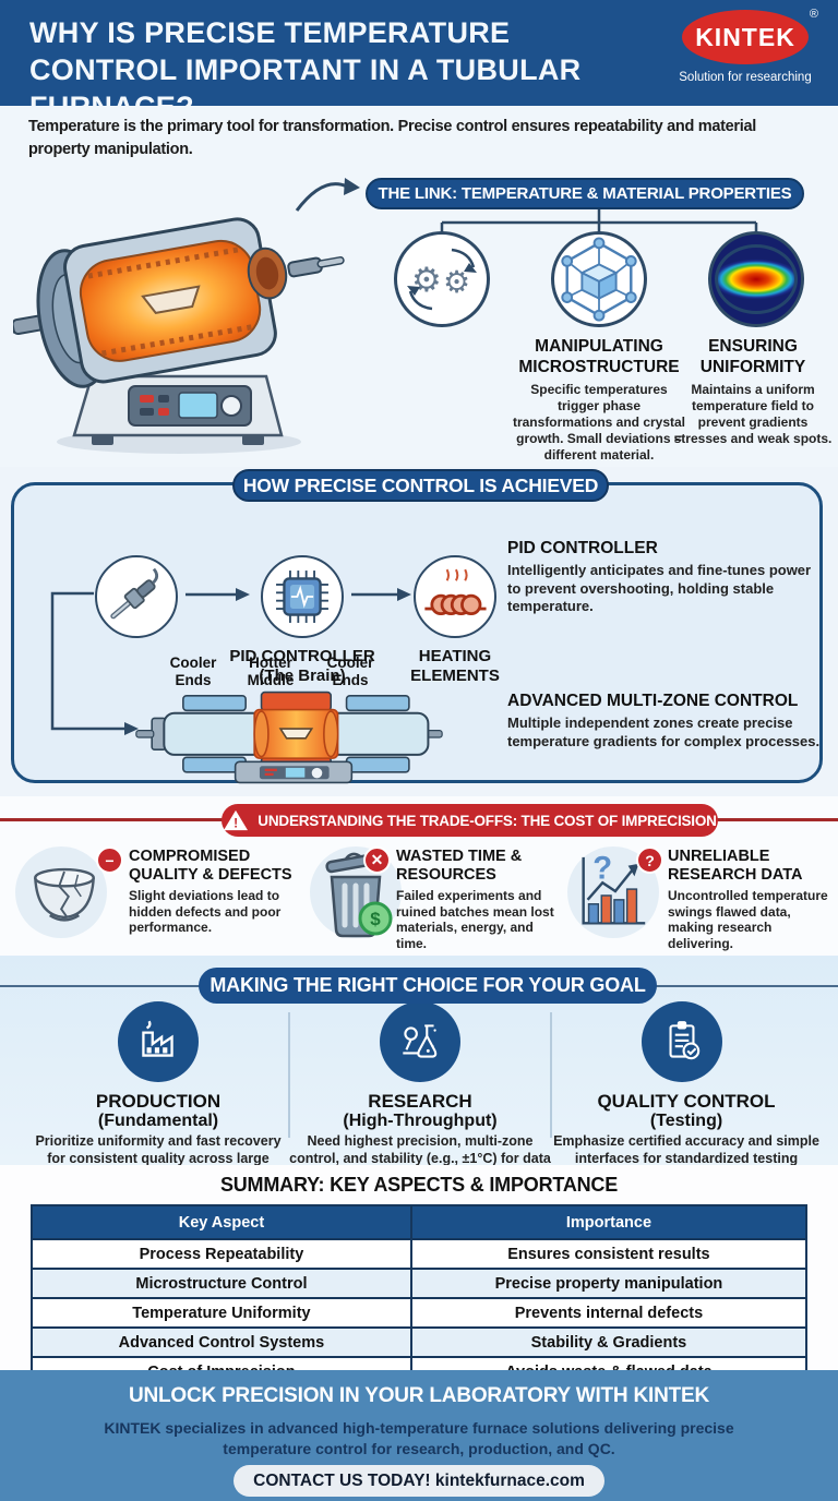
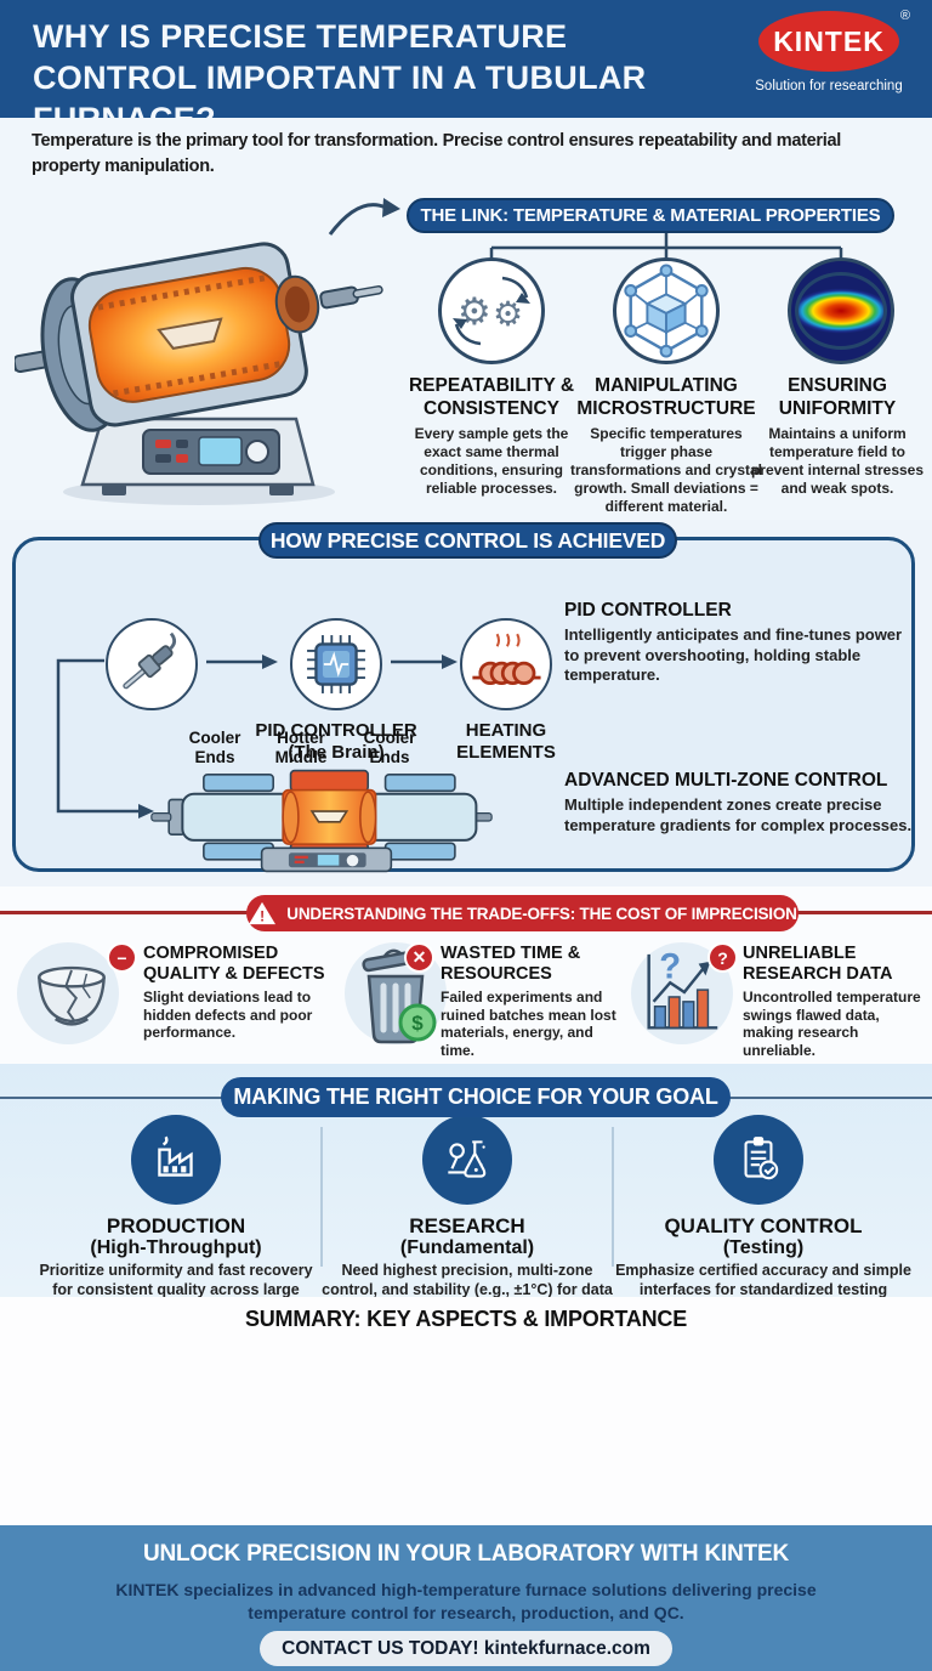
  WHY IS PRECISE TEMPERATURE CONTROL IMPORTANT IN A TUBULAR
  KINTEK
  ®
  Solution for researching
  Temperature is the primary tool for transformation. Precise control ensures repeatability and material property manipulation.
  THE LINK: TEMPERATURE & MATERIAL PROPERTIES
  ⚙
  ⚙
+ REPEATABILITY & CONSISTENCY
+ Every sample gets the exact same thermal conditions, ensuring reliable processes.
  MANIPULATING MICROSTRUCTURE
  Specific temperatures trigger phase transformations and crystal growth. Small deviations = different material.
  ENSURING UNIFORMITY
- Maintains a uniform temperature field to prevent gradients stresses and weak spots.
+ Maintains a uniform temperature field to prevent internal stresses and weak spots.
  HOW PRECISE CONTROL IS ACHIEVED
  PID CONTROLLER
  (The Brain)
  HEATING ELEMENTS
  PID CONTROLLER
  Intelligently anticipates and fine-tunes power to prevent overshooting, holding stable temperature.
  Cooler Ends
  Hotter Middle
  Cooler Ends
  ADVANCED MULTI-ZONE CONTROL
  Multiple independent zones create precise temperature gradients for complex processes.
  !
  UNDERSTANDING THE TRADE-OFFS: THE COST OF IMPRECISION
  −
  COMPROMISED QUALITY & DEFECTS
  Slight deviations lead to hidden defects and poor performance.
  $
  ✕
  WASTED TIME & RESOURCES
  Failed experiments and ruined batches mean lost materials, energy, and time.
  ?
  ?
  UNRELIABLE RESEARCH DATA
- Uncontrolled temperature swings flawed data, making research delivering.
+ Uncontrolled temperature swings flawed data, making research unreliable.
  MAKING THE RIGHT CHOICE FOR YOUR GOAL
  PRODUCTION
- (Fundamental)
+ (High-Throughput)
  Prioritize uniformity and fast recovery for consistent quality across large
  RESEARCH
- (High-Throughput)
+ (Fundamental)
  Need highest precision, multi-zone control, and stability (e.g., ±1°C) for data
  QUALITY CONTROL
  (Testing)
  Emphasize certified accuracy and simple interfaces for standardized testing
  SUMMARY: KEY ASPECTS & IMPORTANCE
- Key Aspect	Importance
- Process Repeatability	Ensures consistent results
- Microstructure Control	Precise property manipulation
- Temperature Uniformity	Prevents internal defects
- Advanced Control Systems	Stability & Gradients
  UNLOCK PRECISION IN YOUR LABORATORY WITH KINTEK
  KINTEK specializes in advanced high-temperature furnace solutions delivering precise temperature control for research, production, and QC.
  CONTACT US TODAY! kintekfurnace.com
